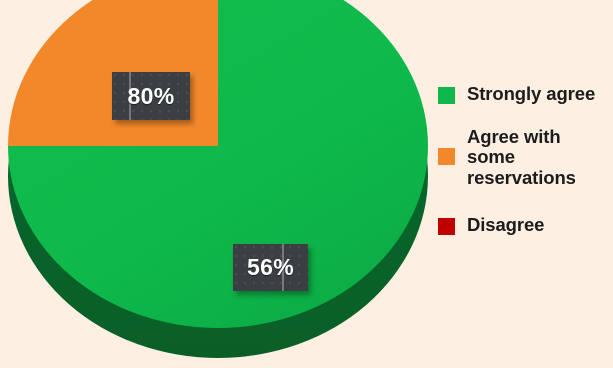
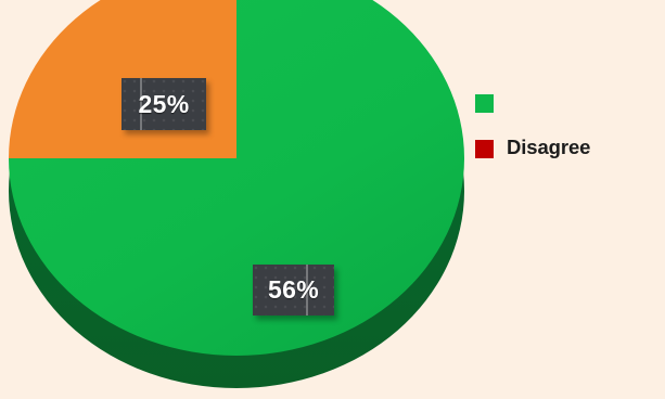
- 80%
+ 25%
  56%
- Strongly agree
- Agree with some reservations
  Disagree
